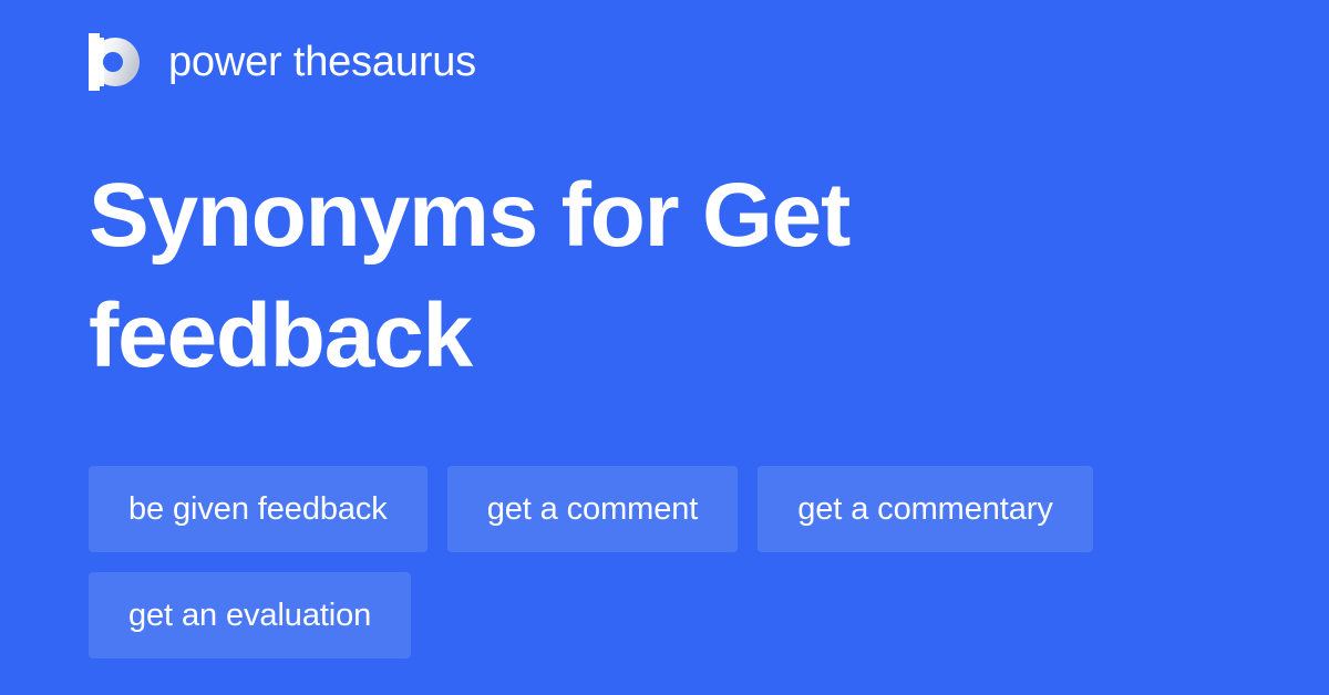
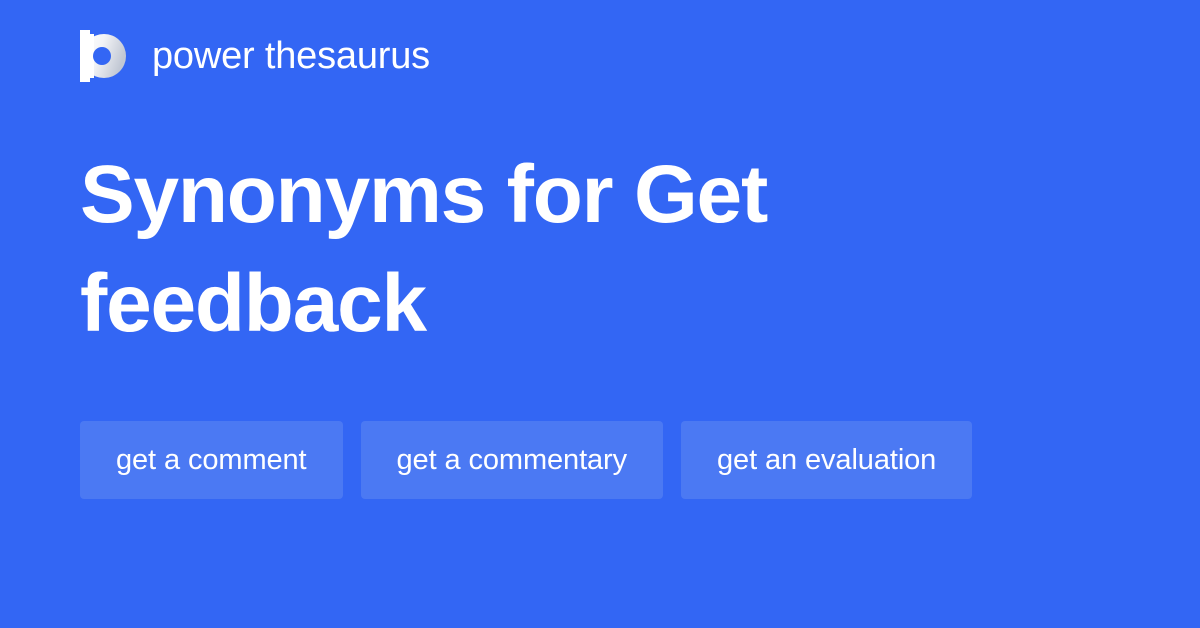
  power thesaurus
  Synonyms for Get feedback
- be given feedback
  get a comment
  get a commentary
  get an evaluation
